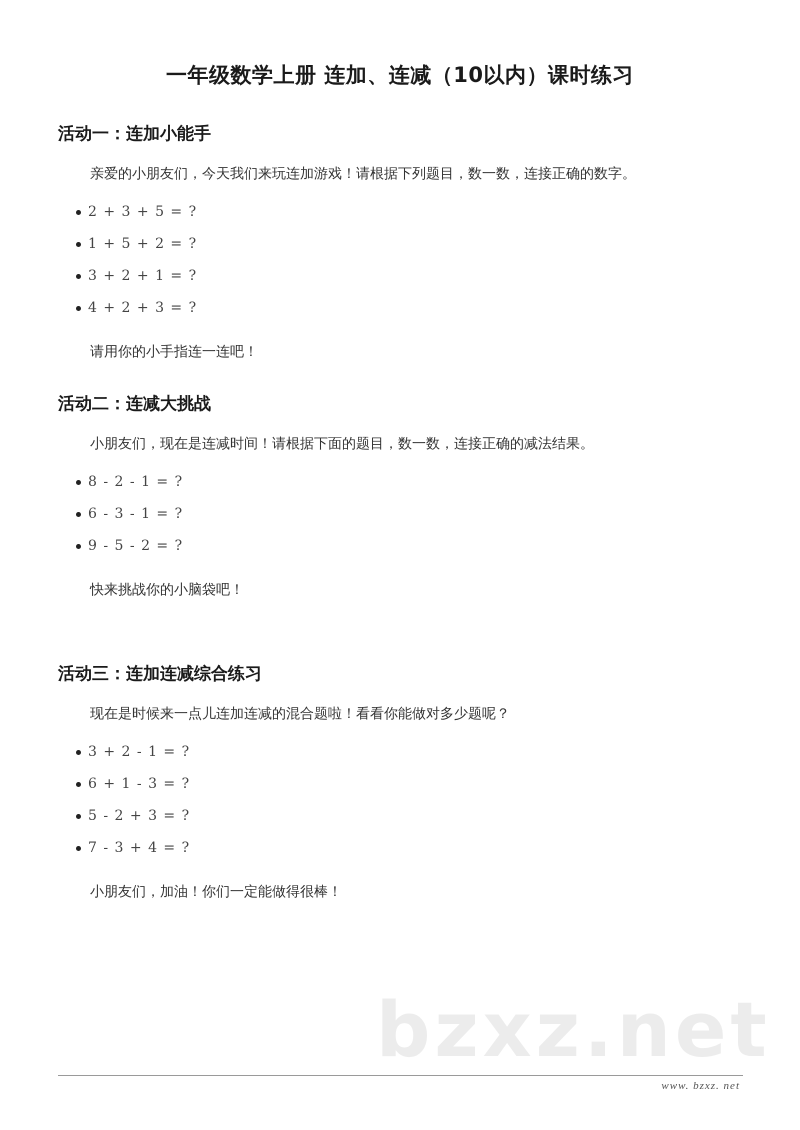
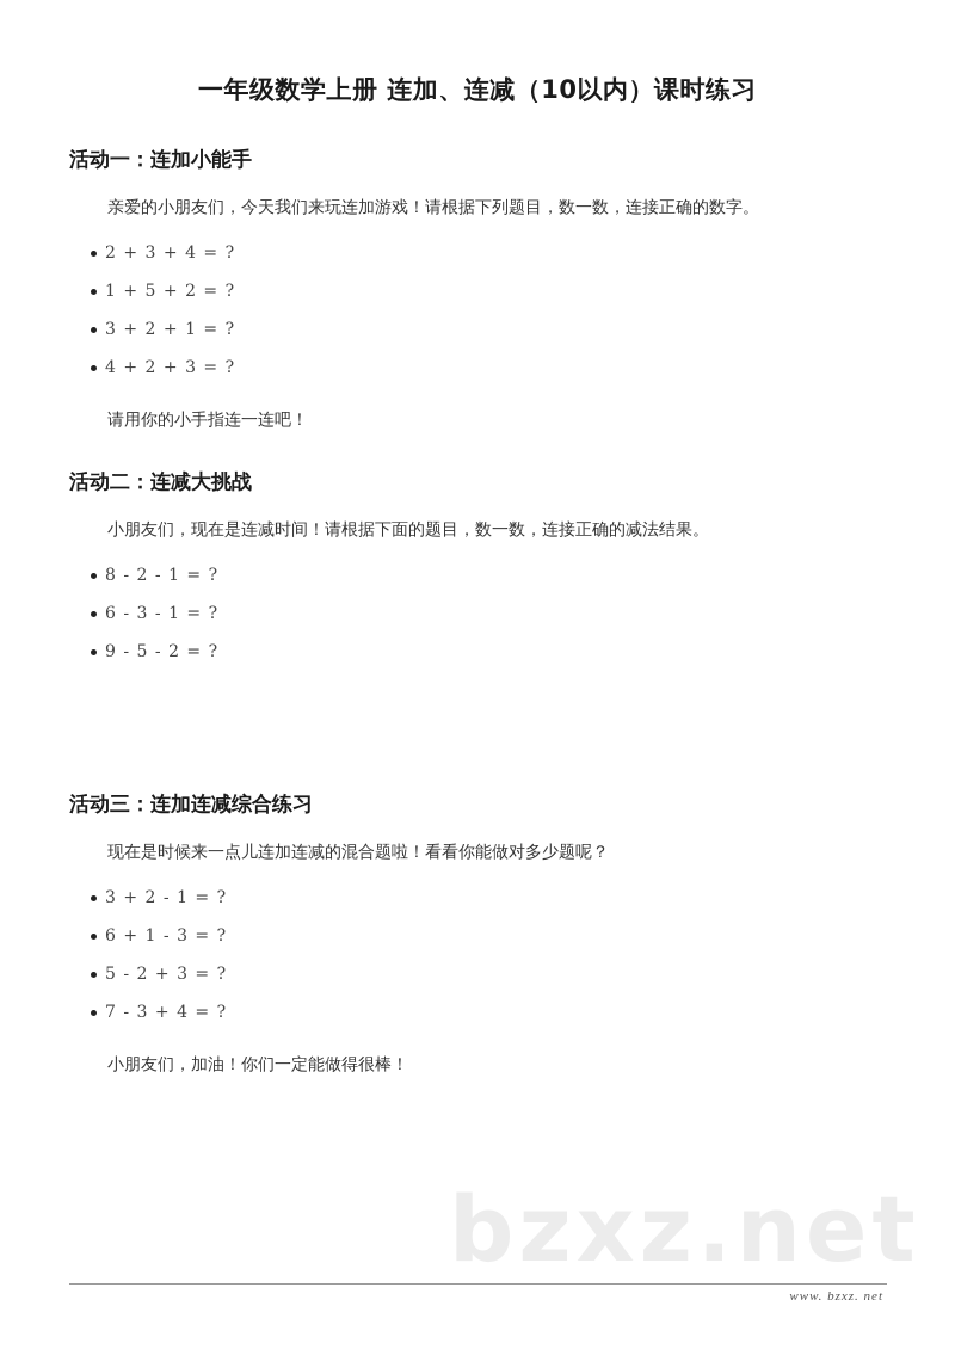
  一年级数学上册 连加、连减（10以内）课时练习
  活动一：连加小能手
  亲爱的小朋友们，今天我们来玩连加游戏！请根据下列题目，数一数，连接正确的数字。
- 2 + 3 + 5 = ?
+ 2 + 3 + 4 = ?
  1 + 5 + 2 = ?
  3 + 2 + 1 = ?
  4 + 2 + 3 = ?
  请用你的小手指连一连吧！
  活动二：连减大挑战
  小朋友们，现在是连减时间！请根据下面的题目，数一数，连接正确的减法结果。
  8 - 2 - 1 = ?
  6 - 3 - 1 = ?
  9 - 5 - 2 = ?
- 快来挑战你的小脑袋吧！
  活动三：连加连减综合练习
  现在是时候来一点儿连加连减的混合题啦！看看你能做对多少题呢？
  3 + 2 - 1 = ?
  6 + 1 - 3 = ?
  5 - 2 + 3 = ?
  7 - 3 + 4 = ?
  小朋友们，加油！你们一定能做得很棒！
  www. bzxz. net
